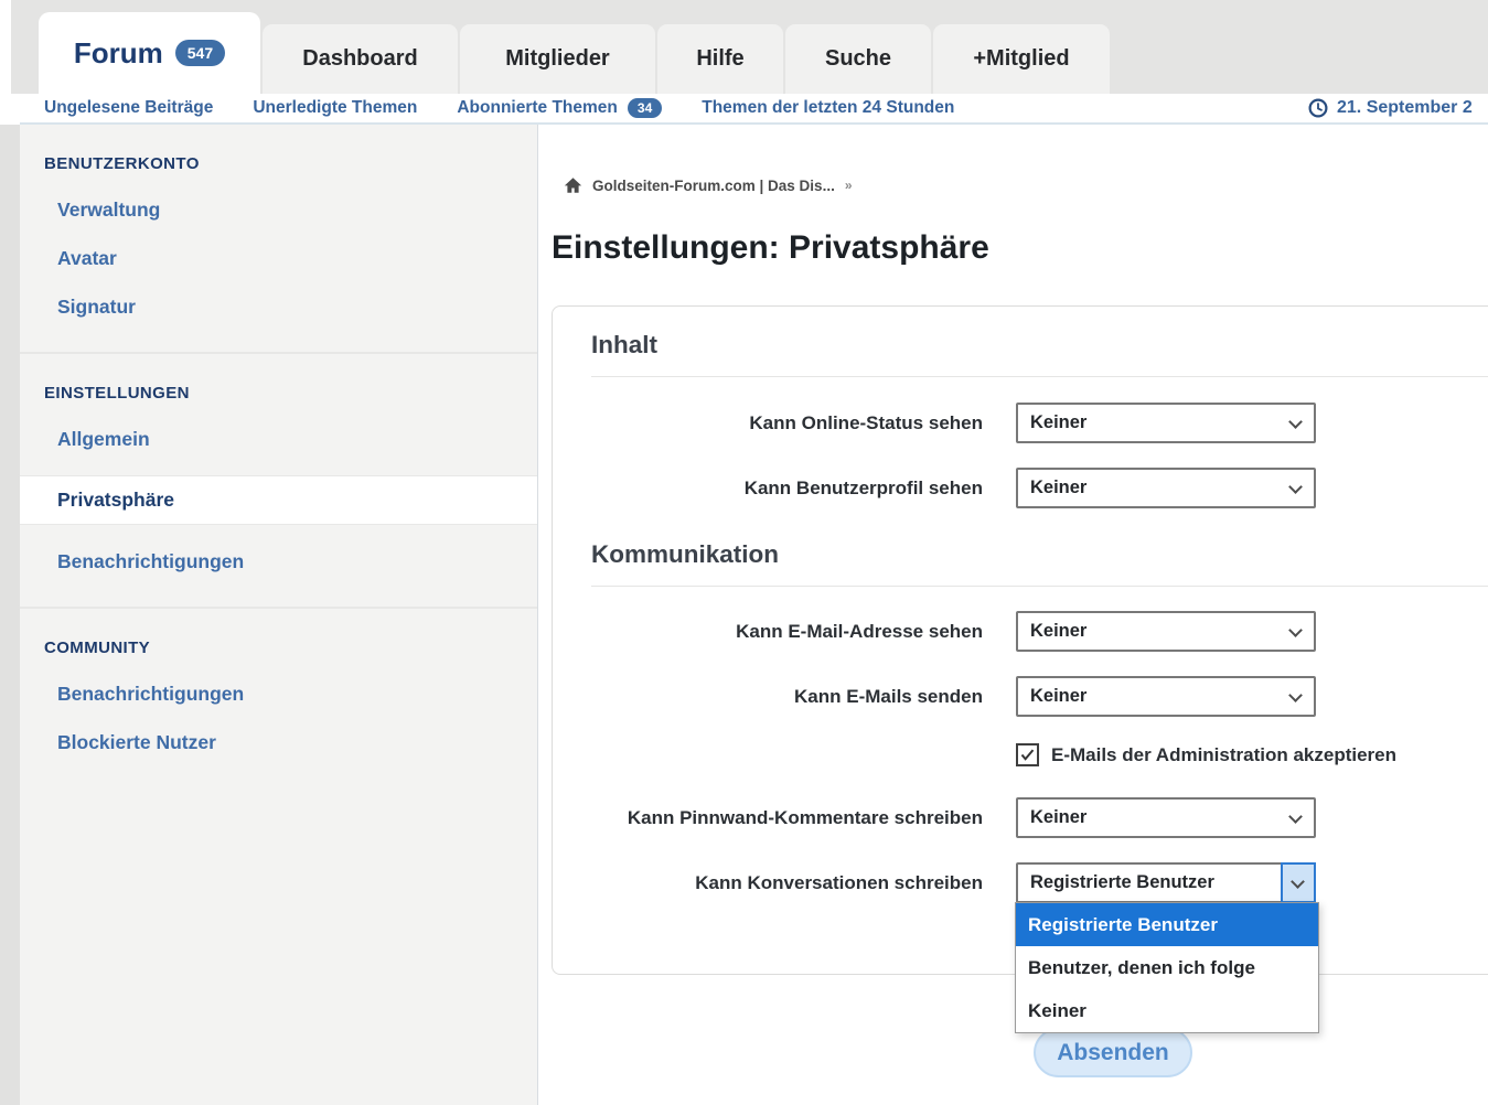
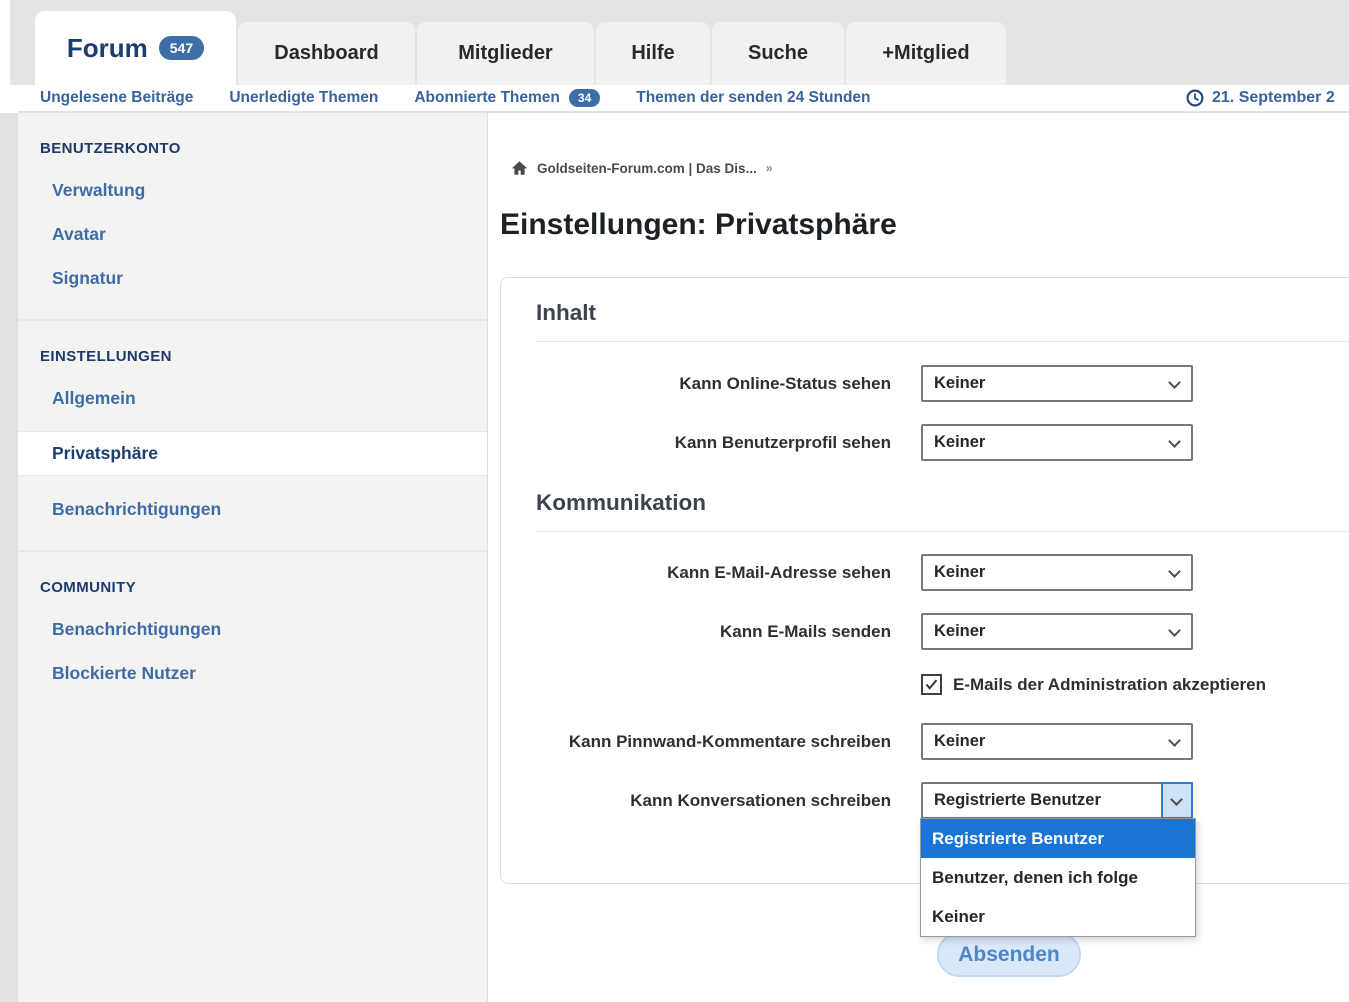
  Forum
  547
  Dashboard
  Mitglieder
  Hilfe
  Suche
  +Mitglied
  Ungelesene Beiträge
  Unerledigte Themen
  Abonnierte Themen
  34
- Themen der letzten 24 Stunden
+ Themen der senden 24 Stunden
  21. September 2
  BENUTZERKONTO
  Verwaltung
  Avatar
  Signatur
  EINSTELLUNGEN
  Allgemein
  Privatsphäre
  Benachrichtigungen
  COMMUNITY
  Benachrichtigungen
  Blockierte Nutzer
  Goldseiten-Forum.com | Das Dis...
  »
  Einstellungen: Privatsphäre
  Inhalt
  Kann Online-Status sehen
  Keiner
  Kann Benutzerprofil sehen
  Keiner
  Kommunikation
  Kann E-Mail-Adresse sehen
  Keiner
  Kann E-Mails senden
  Keiner
  E-Mails der Administration akzeptieren
  Kann Pinnwand-Kommentare schreiben
  Keiner
  Kann Konversationen schreiben
  Registrierte Benutzer
  Registrierte Benutzer
  Benutzer, denen ich folge
  Keiner
  Absenden
